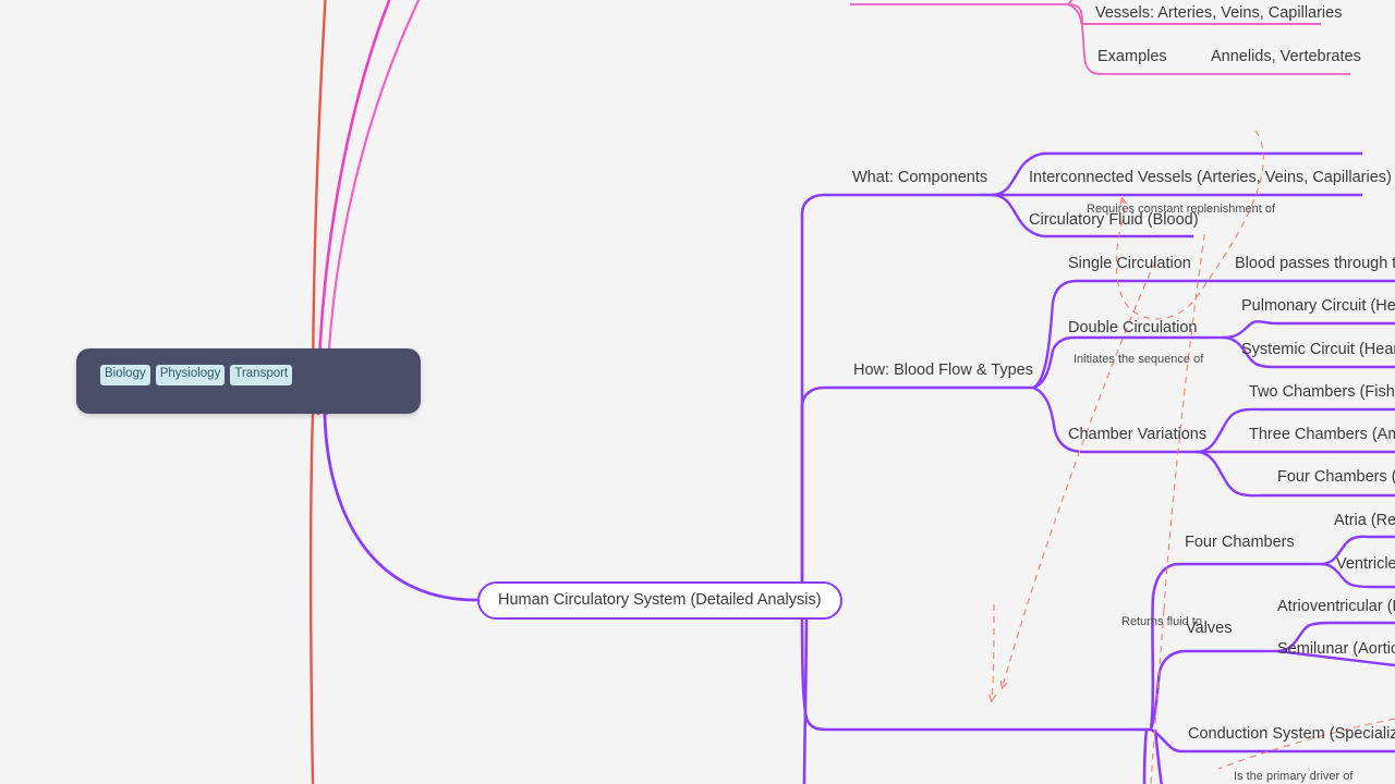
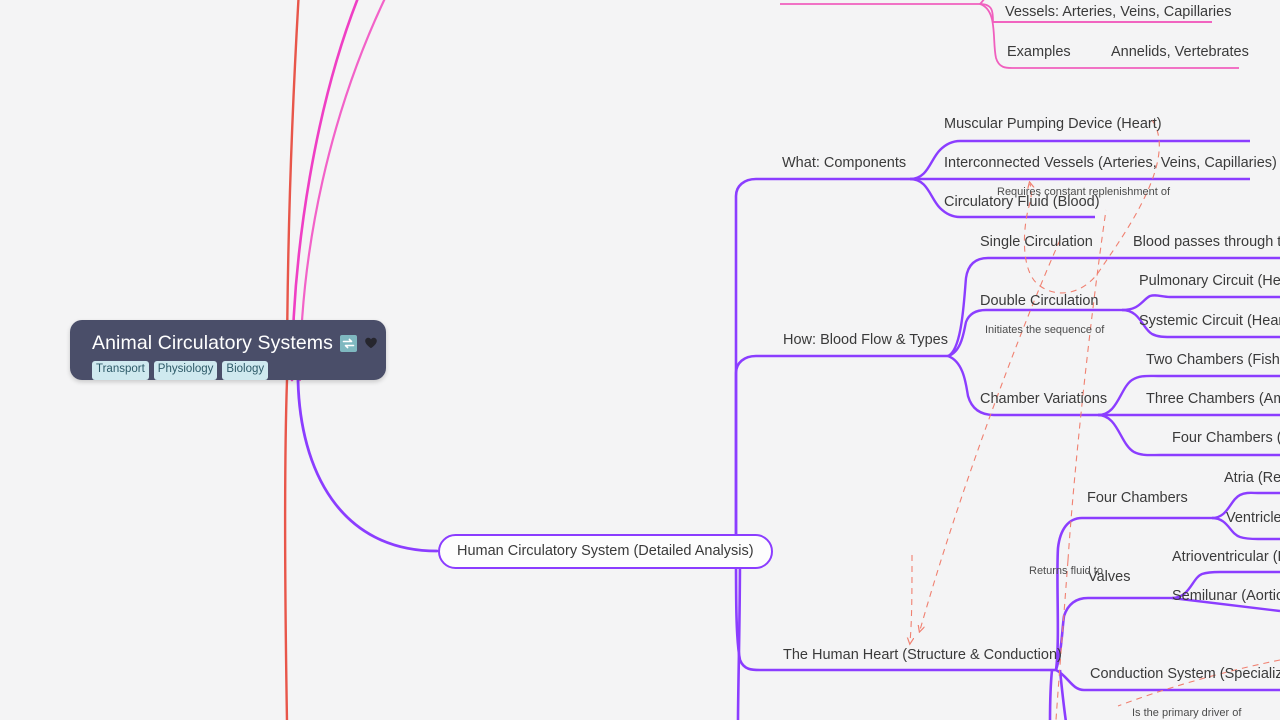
+ Animal Circulatory Systems
- Biology
+ Transport
  Physiology
- Transport
+ Biology
  Vessels: Arteries, Veins, Capillaries
  Examples
  Annelids, Vertebrates
  Human Circulatory System (Detailed Analysis)
  What: Components
+ Muscular Pumping Device (Heart)
  Interconnected Vessels (Arteries, Veins, Capillaries)
  Circulatory Fluid (Blood)
  How: Blood Flow & Types
  Single Circulation
  Blood passes through t
  Double Circulation
  Pulmonary Circuit (He
  Systemic Circuit (Hea
  Chamber Variations
  Two Chambers (Fish
  Three Chambers (Am
+ The Human Heart (Structure & Conduction)
  Four Chambers
  Atria (Re
  Ventricle
  Valves
  Atrioventricular (
  Semilunar (Aorti
  Conduction System (Specializ
  Requires constant replenishment of
  Initiates the sequence of
  Returns fluid to
  Is the primary driver of
